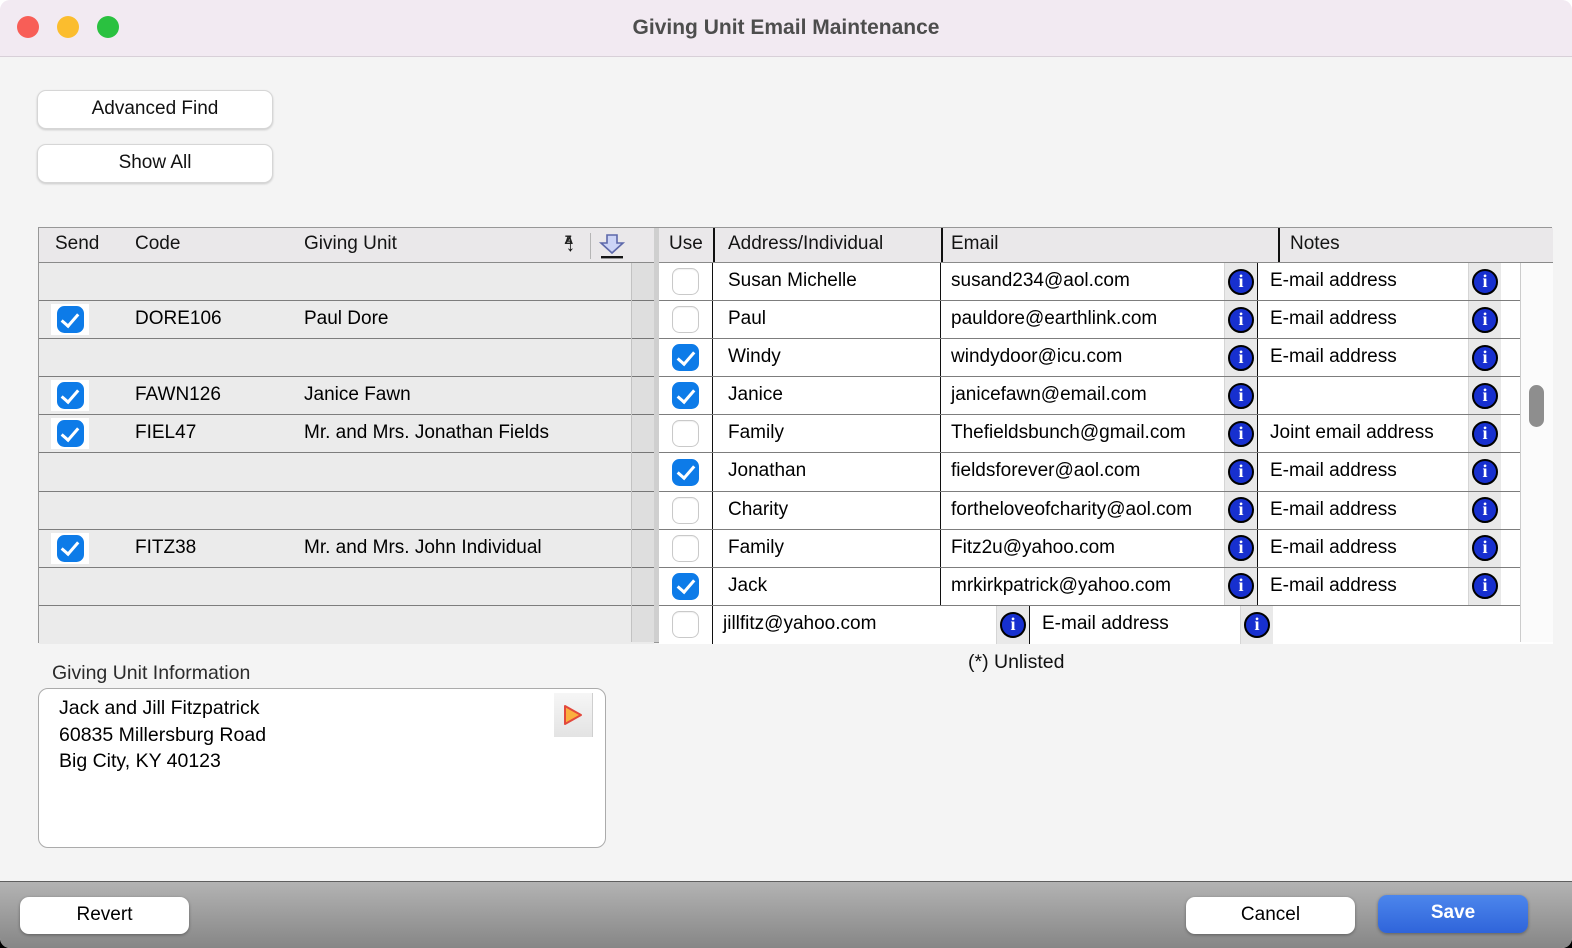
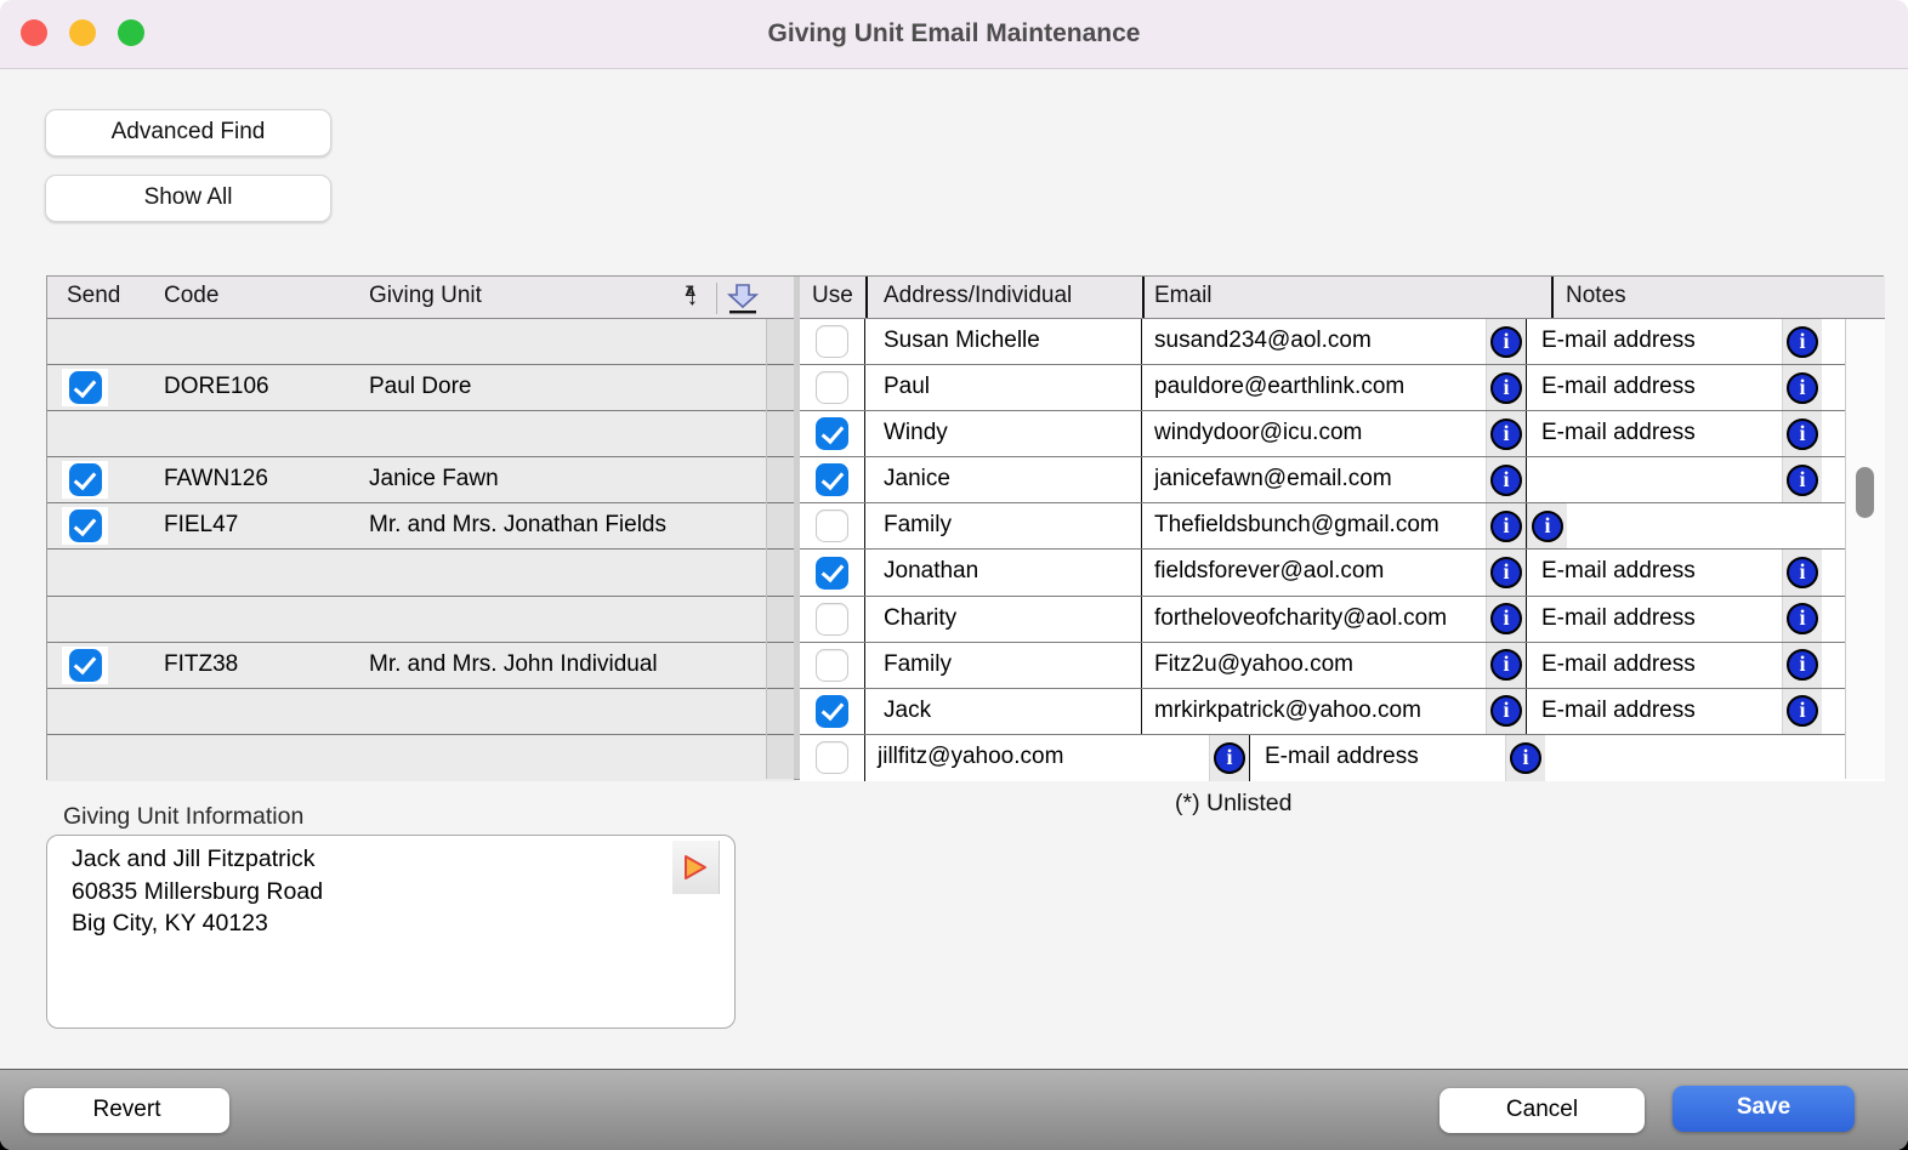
  Giving Unit Email Maintenance
  Advanced Find
  Show All
  Send
  Code
  Giving Unit
  A
  Z
  ↓
  DORE106
  Paul Dore
  FAWN126
  Janice Fawn
  FIEL47
  Mr. and Mrs. Jonathan Fields
  FITZ38
  Mr. and Mrs. John Individual
  Use
  Address/Individual
  Email
  Notes
  Susan Michelle
  susand234@aol.com
  i
  E-mail address
  i
  Paul
  pauldore@earthlink.com
  i
  E-mail address
  i
  Windy
  windydoor@icu.com
  i
  E-mail address
  i
  Janice
  janicefawn@email.com
  i
  i
  Family
  Thefieldsbunch@gmail.com
  i
- Joint email address
  i
  Jonathan
  fieldsforever@aol.com
  i
  E-mail address
  i
  Charity
  fortheloveofcharity@aol.com
  i
  E-mail address
  i
  Family
  Fitz2u@yahoo.com
  i
  E-mail address
  i
  Jack
  mrkirkpatrick@yahoo.com
  i
  E-mail address
  i
  jillfitz@yahoo.com
  i
  E-mail address
  i
  (*) Unlisted
  Giving Unit Information
  Jack and Jill Fitzpatrick
  60835 Millersburg Road
  Big City, KY 40123
  Revert
  Cancel
  Save
